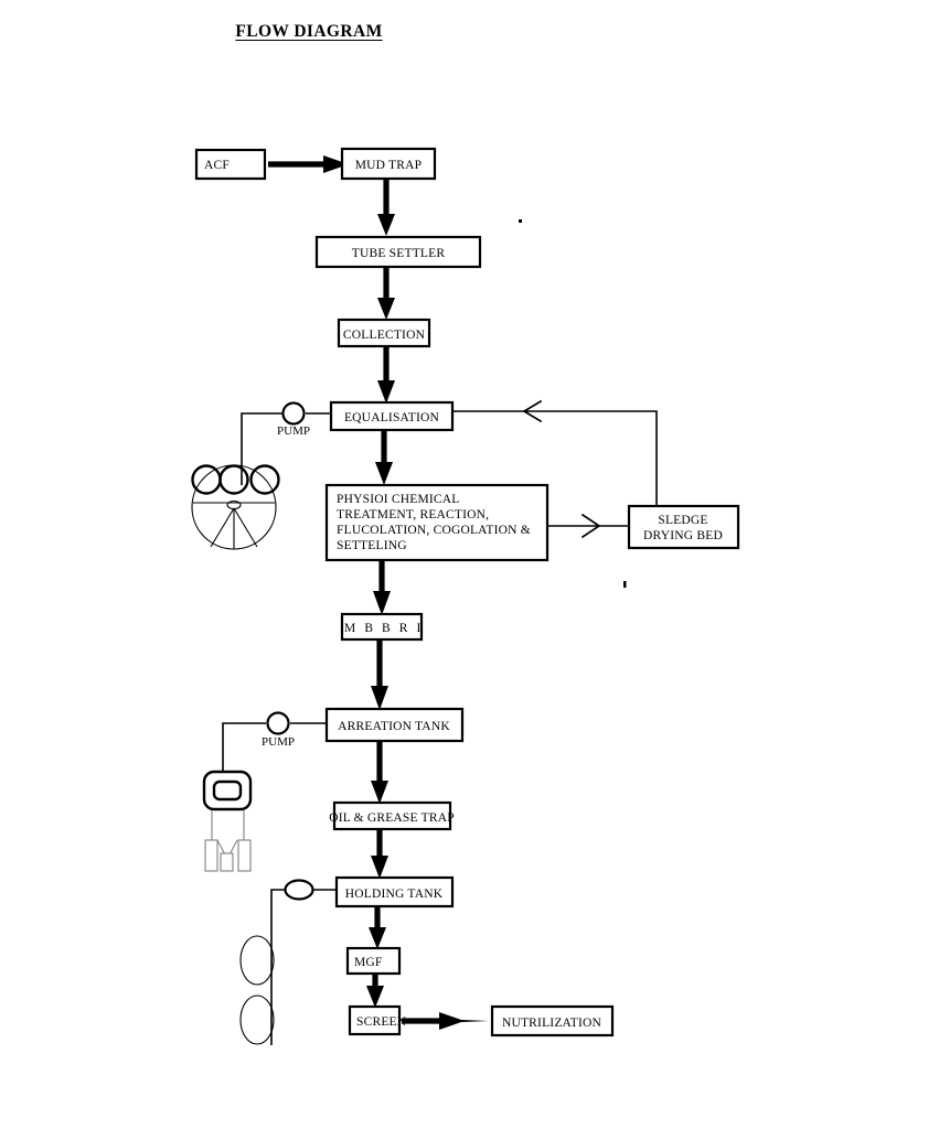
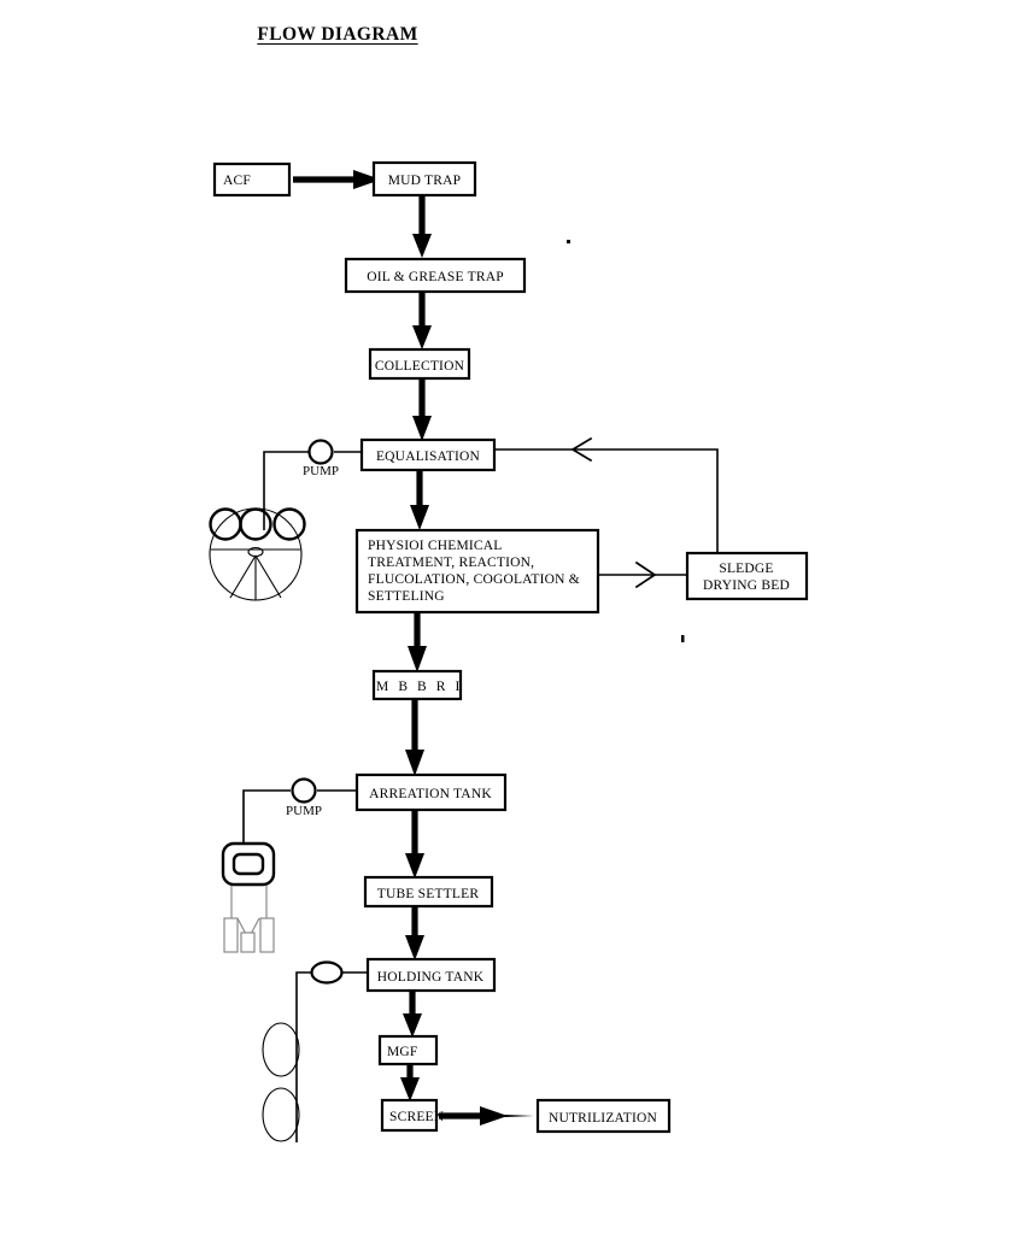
  FLOW DIAGRAM
  PUMP
  PUMP
  ACF
  MUD TRAP
- TUBE SETTLER
+ OIL & GREASE TRAP
  COLLECTION
  EQUALISATION
  PHYSIOI CHEMICAL
  TREATMENT, REACTION,
  FLUCOLATION, COGOLATION &
  SETTELING
  SLEDGE
  DRYING BED
  M B B R I
  ARREATION TANK
- OIL & GREASE TRAP
+ TUBE SETTLER
  HOLDING TANK
  MGF
  SCREEN
  NUTRILIZATION
